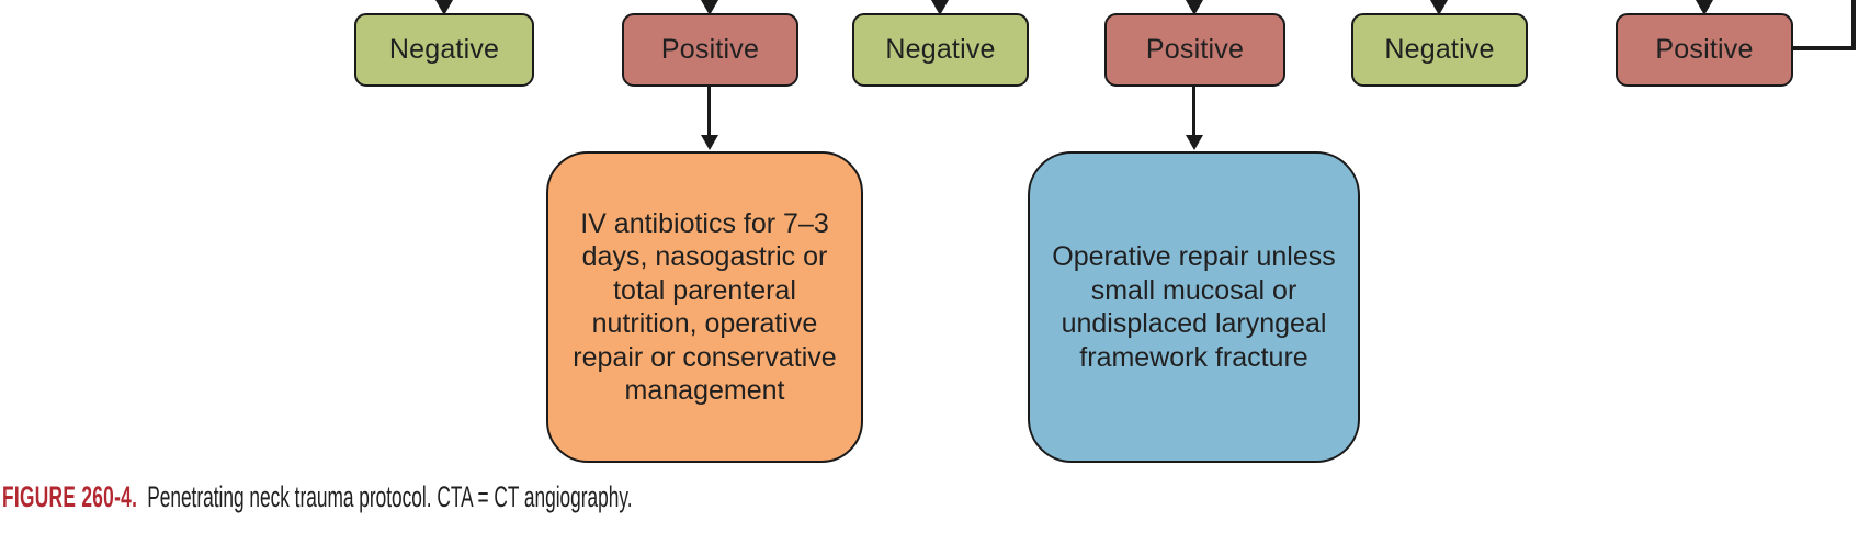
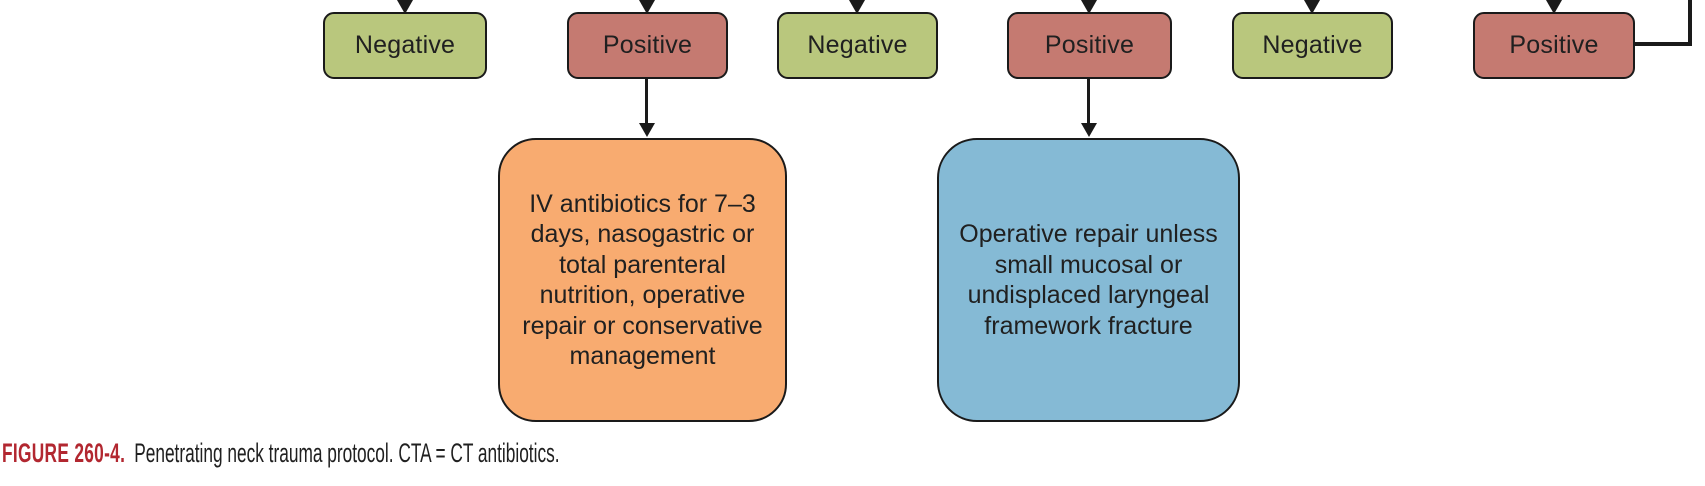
  Negative
  Positive
  Negative
  Positive
  Negative
  Positive
  IV antibiotics for 7–3 days, nasogastric or total parenteral nutrition, operative repair or conservative management
  Operative repair unless small mucosal or undisplaced laryngeal framework fracture
- FIGURE 260-4. Penetrating neck trauma protocol. CTA = CT angiography.
+ FIGURE 260-4. Penetrating neck trauma protocol. CTA = CT antibiotics.
